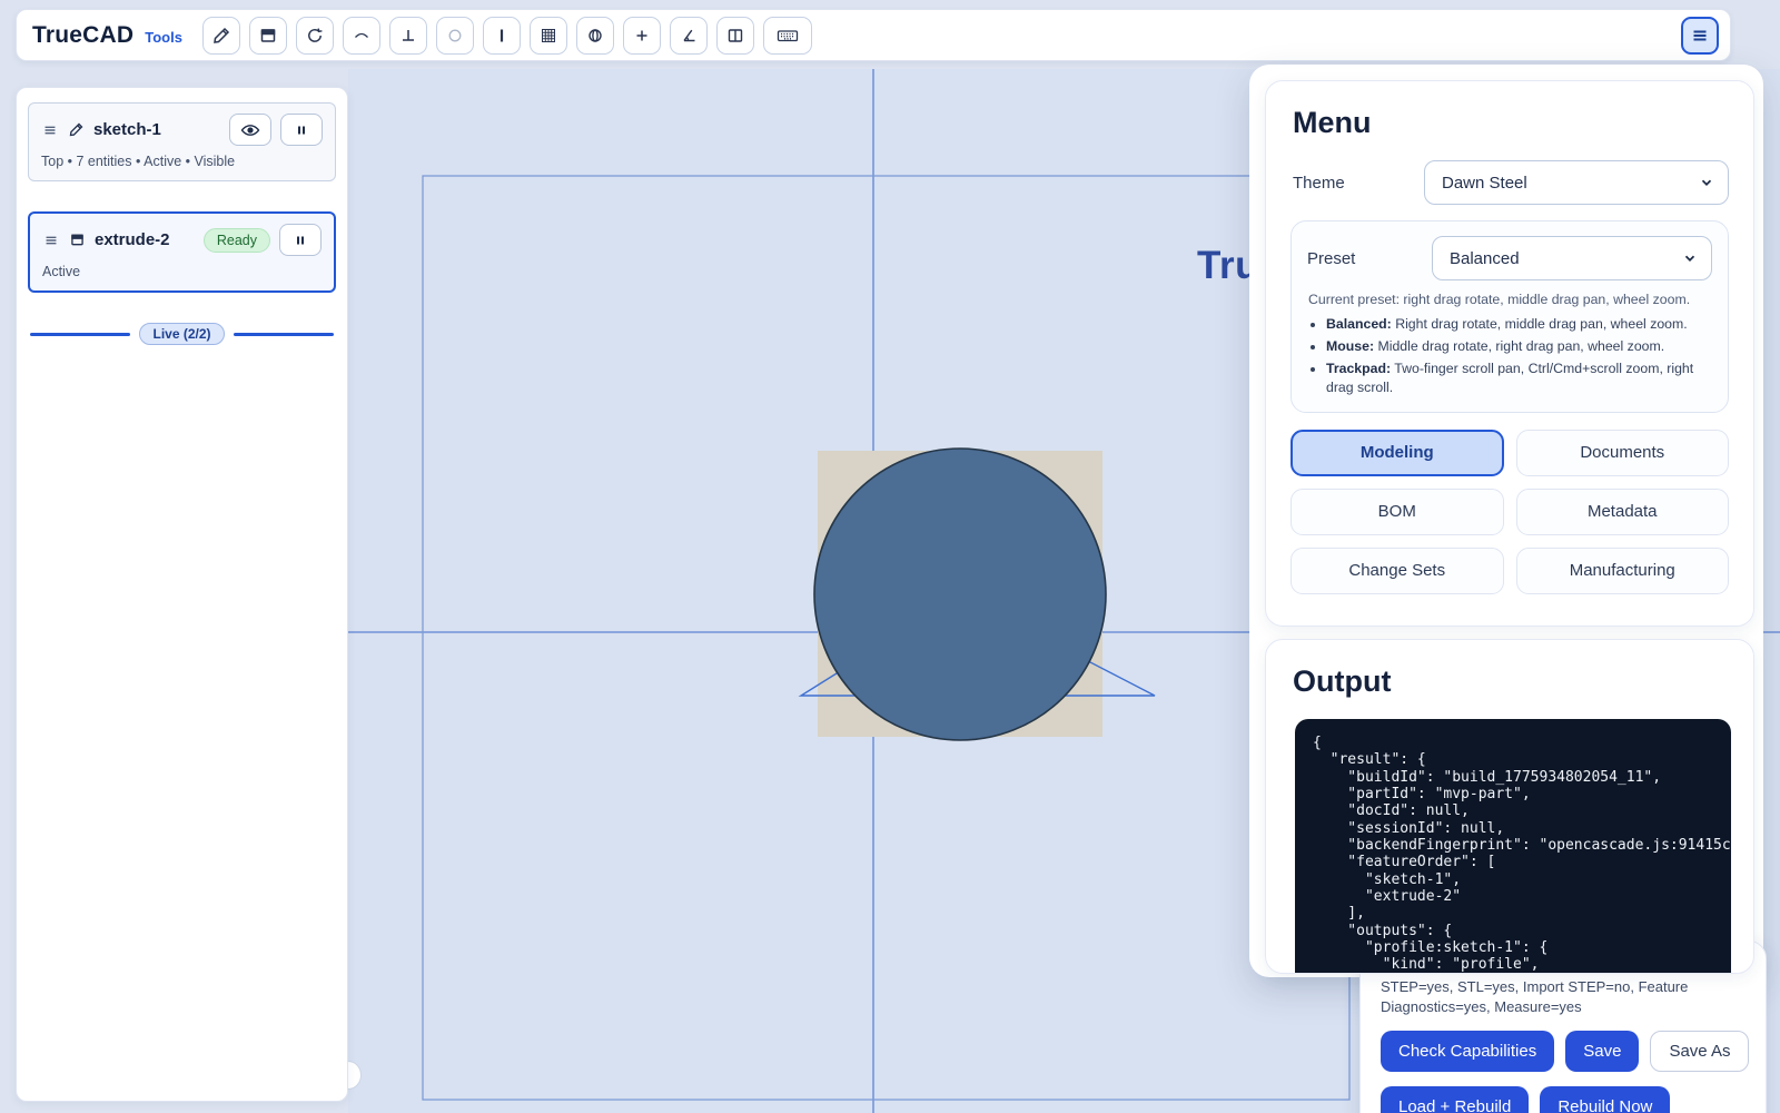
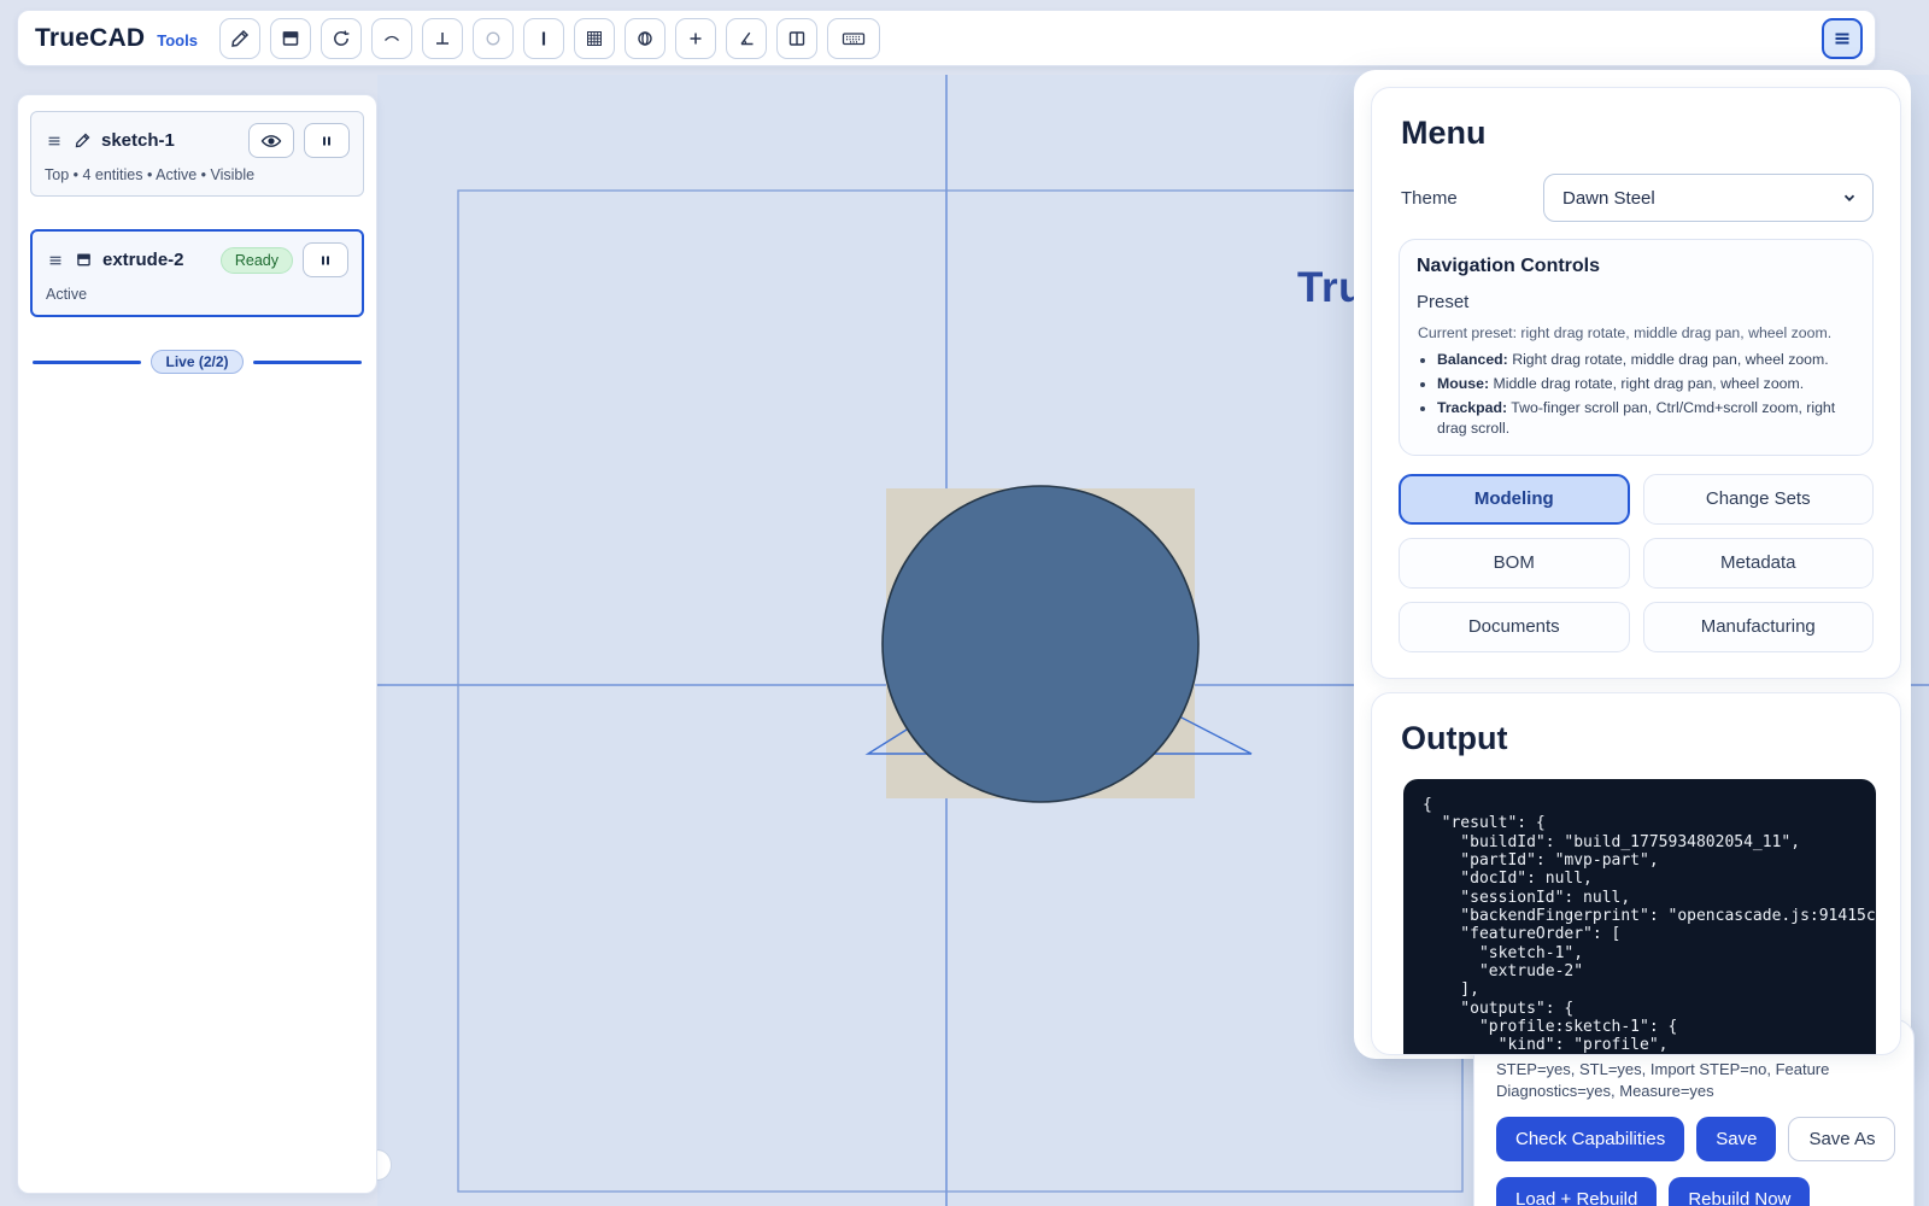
  TrueCAD
  Tools
  sketch-1
- Top • 7 entities • Active • Visible
+ Top • 4 entities • Active • Visible
  extrude-2
  Ready
  Active
  Live (2/2)
  STEP=yes, STL=yes, Import STEP=no, Feature Diagnostics=yes, Measure=yes
  Check Capabilities
  Save
  Save As
  Load + Rebuild
  Rebuild Now
  Menu
  Theme
  Dawn Steel
+ Navigation Controls
  Preset
- Balanced
  Current preset: right drag rotate, middle drag pan, wheel zoom.
  Balanced: Right drag rotate, middle drag pan, wheel zoom.
  Mouse: Middle drag rotate, right drag pan, wheel zoom.
  Trackpad: Two-finger scroll pan, Ctrl/Cmd+scroll zoom, right drag scroll.
  Modeling
- Documents
+ Change Sets
  BOM
  Metadata
- Change Sets
+ Documents
  Manufacturing
  Output
  {
  "result": {
  "buildId": "build_1775934802054_11",
  "partId": "mvp-part",
  "docId": null,
  "sessionId": null,
  "backendFingerprint": "opencascade.js:91415c
  "featureOrder": [
  "sketch-1",
  "extrude-2"
  ],
  "outputs": {
  "profile:sketch-1": {
  "kind": "profile",
